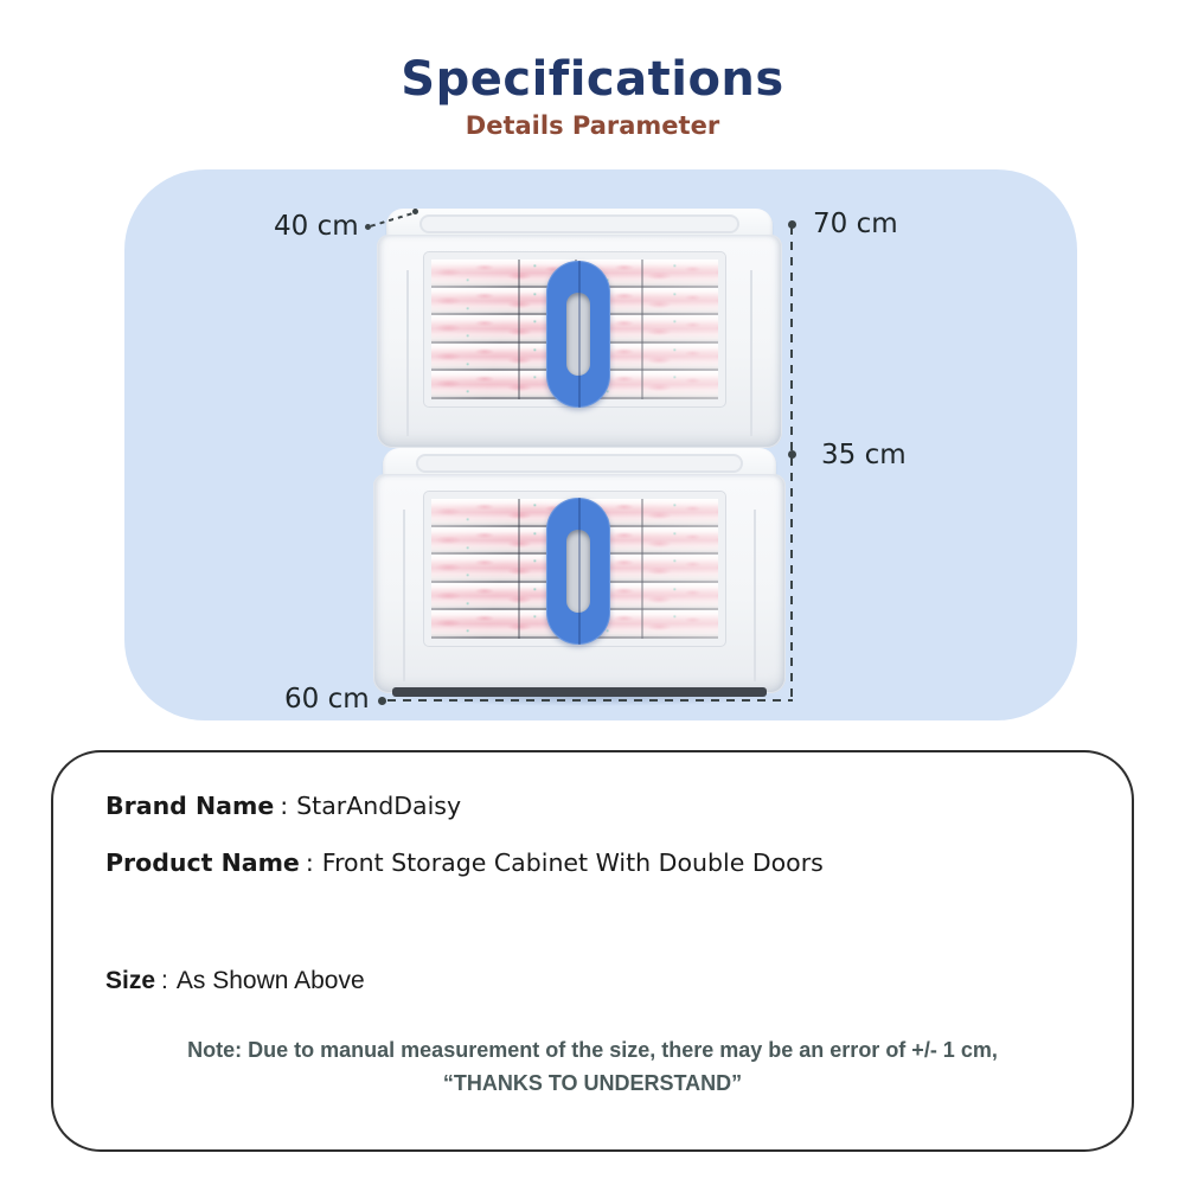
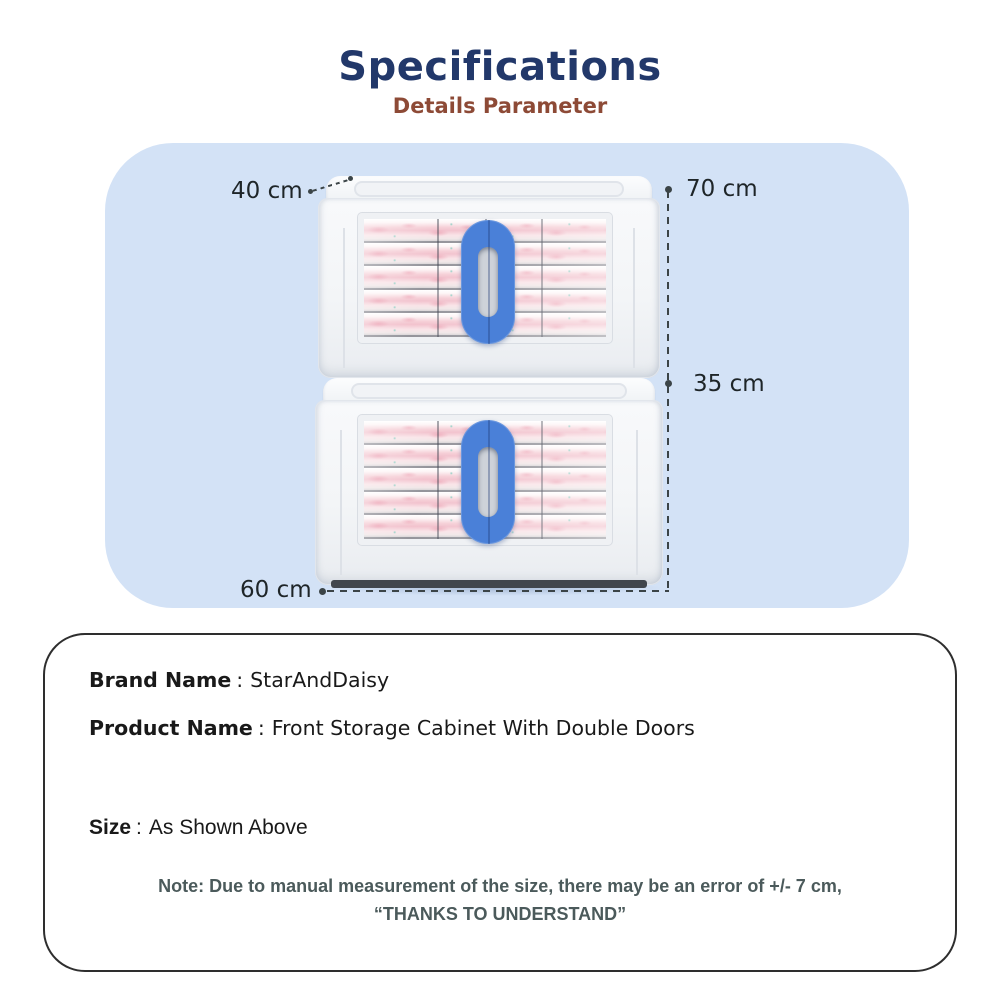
  Specifications
  Details Parameter
  40 cm
  70 cm
  35 cm
  60 cm
  Brand Name : StarAndDaisy
  Product Name : Front Storage Cabinet With Double Doors
  Size : As Shown Above
- Note: Due to manual measurement of the size, there may be an error of +/- 1 cm,
+ Note: Due to manual measurement of the size, there may be an error of +/- 7 cm,
  “THANKS TO UNDERSTAND”
